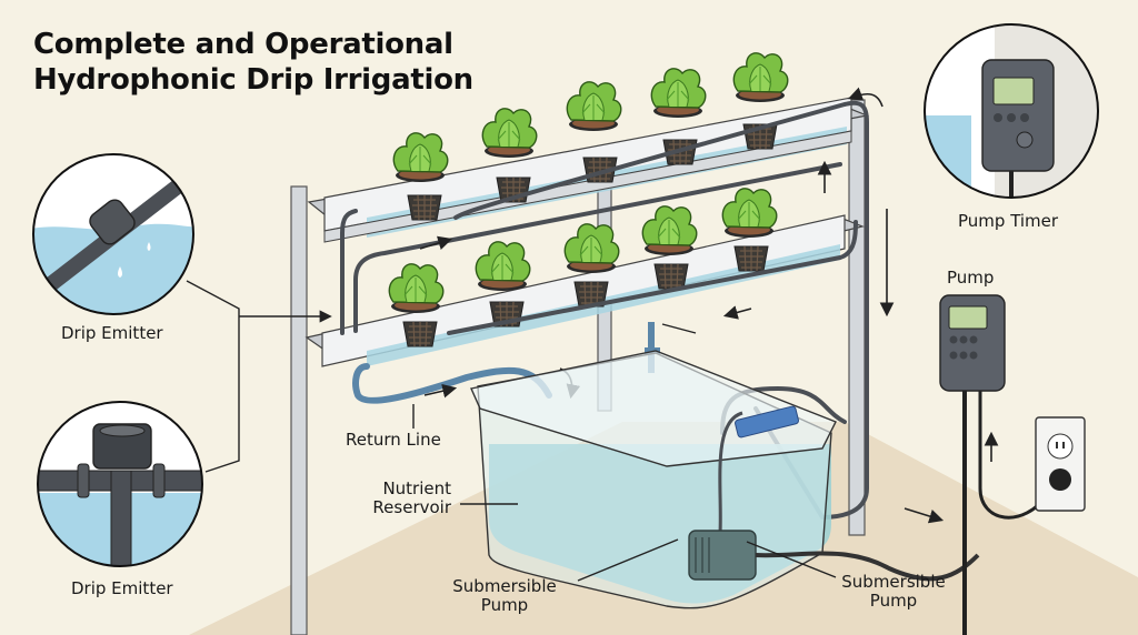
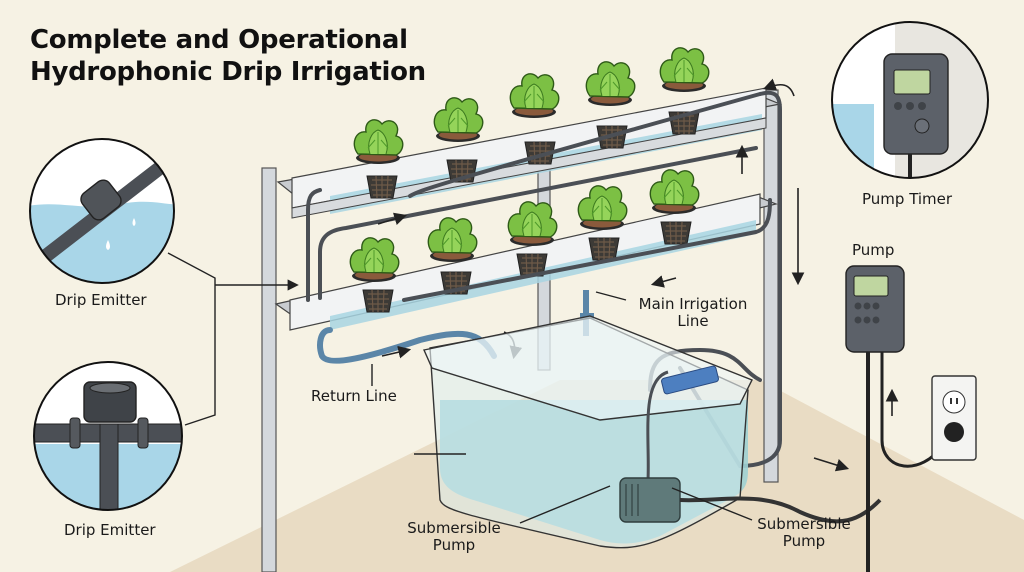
  Complete and Operational
  Hydrophonic Drip Irrigation
  Drip Emitter
  Drip Emitter
  Pump Timer
  Pump
+ Main Irrigation
+ Line
  Return Line
- Nutrient
- Reservoir
  Submersible
  Pump
  Submersible
  Pump
